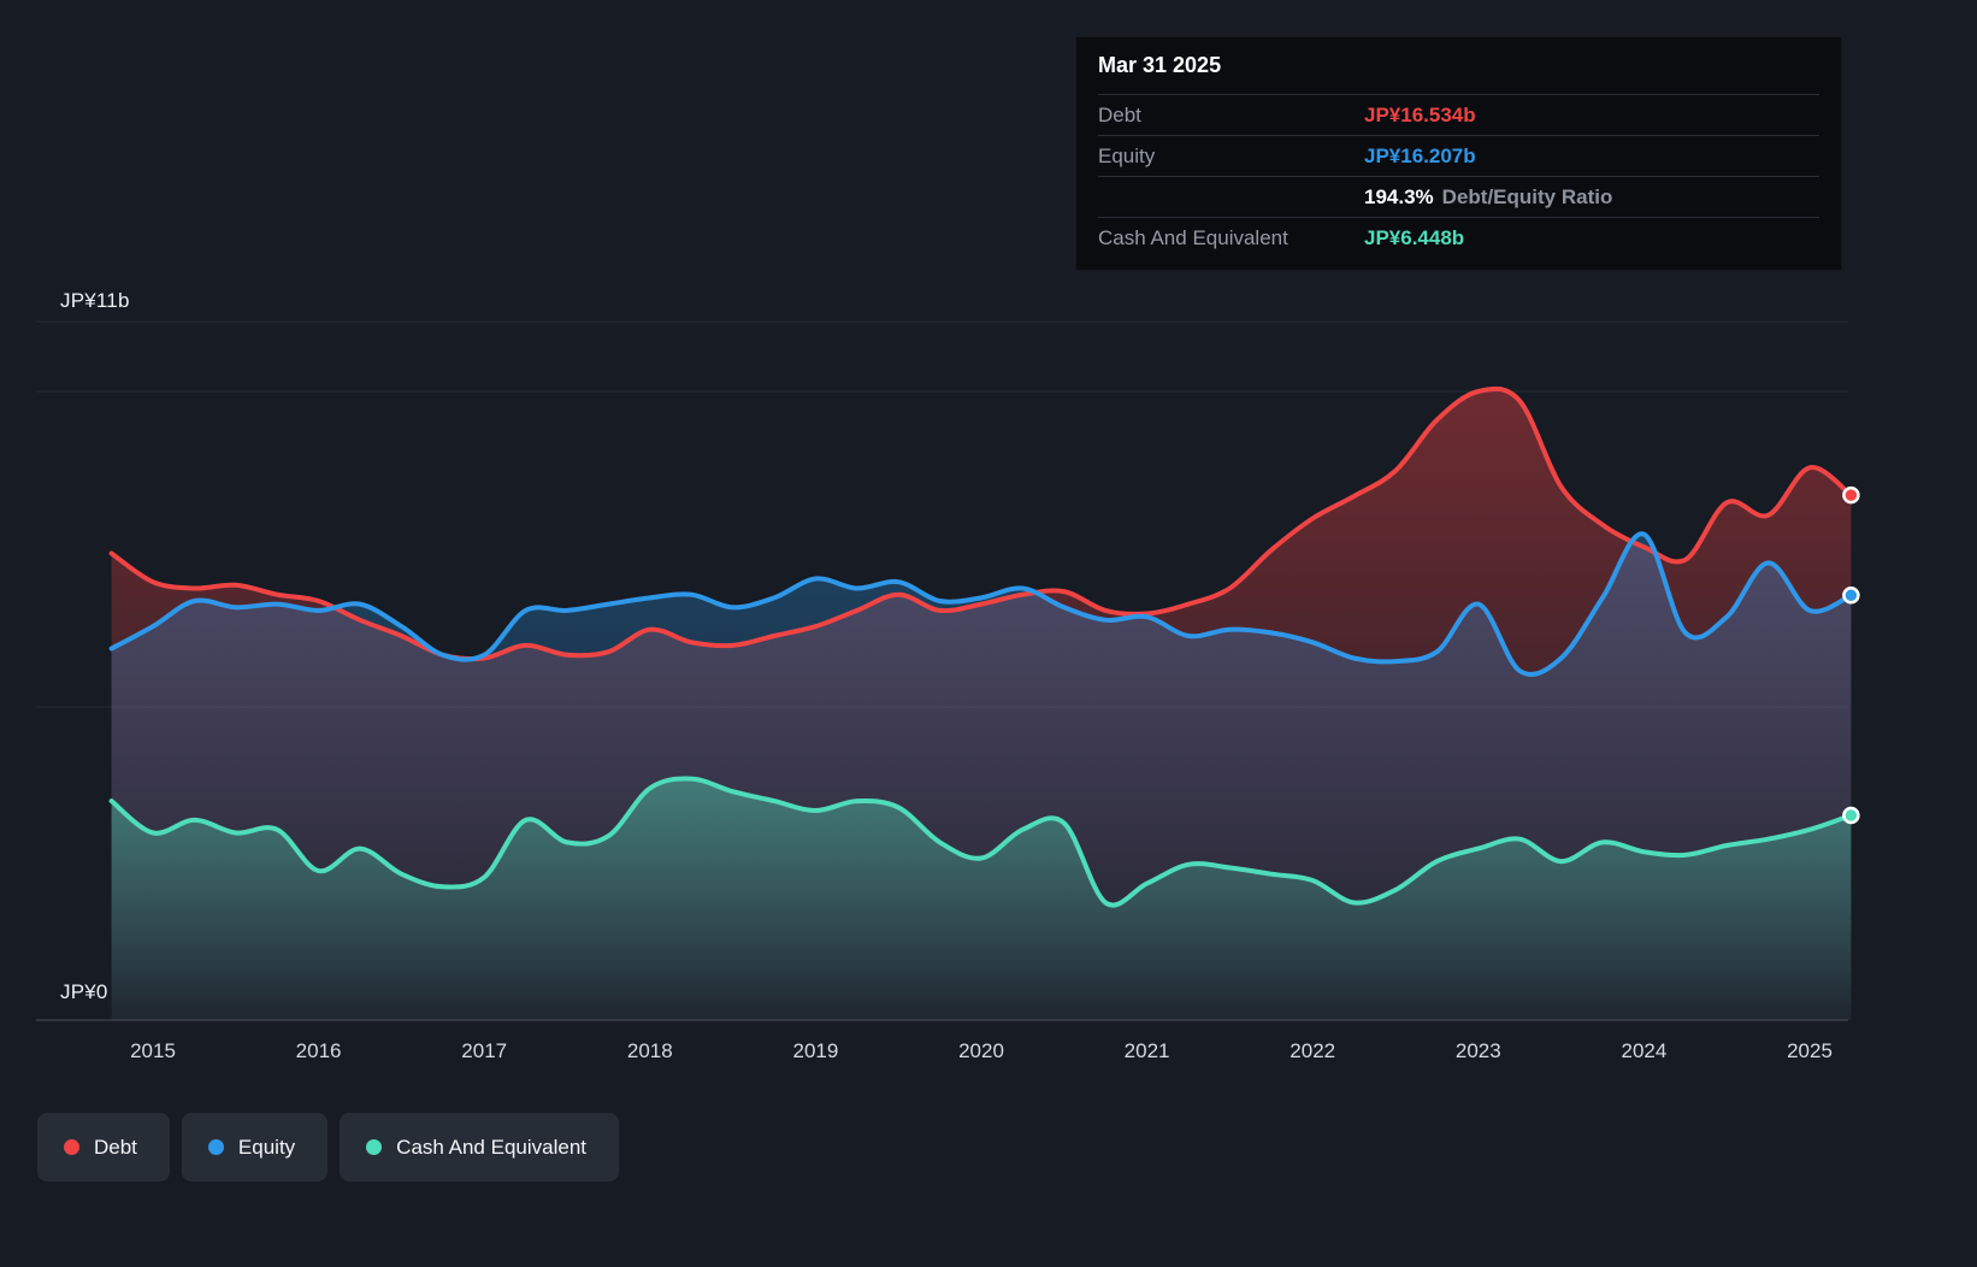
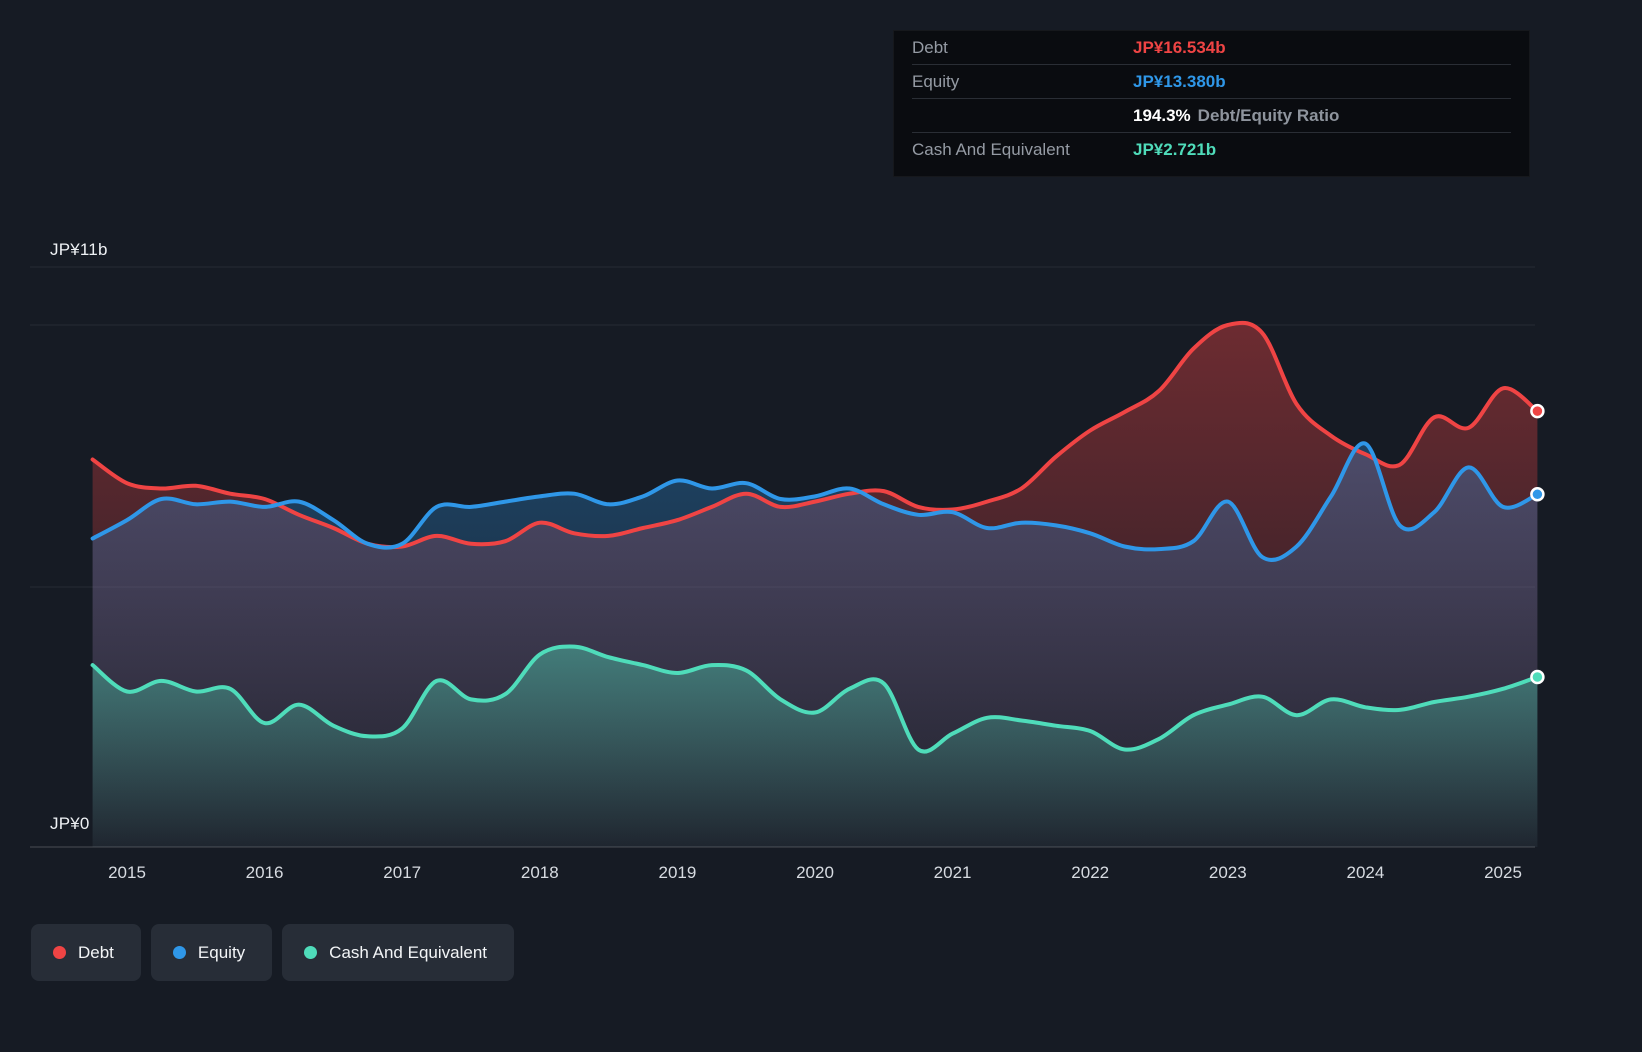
  2015
  2016
  2017
  2018
  2019
  2020
  2021
  2022
  2023
  2024
  2025
  JP¥11b
  JP¥0
- Mar 31 2025
  Debt
  JP¥16.534b
  Equity
- JP¥16.207b
+ JP¥13.380b
  194.3% Debt/Equity Ratio
  Cash And Equivalent
- JP¥6.448b
+ JP¥2.721b
  Debt
  Equity
  Cash And Equivalent
